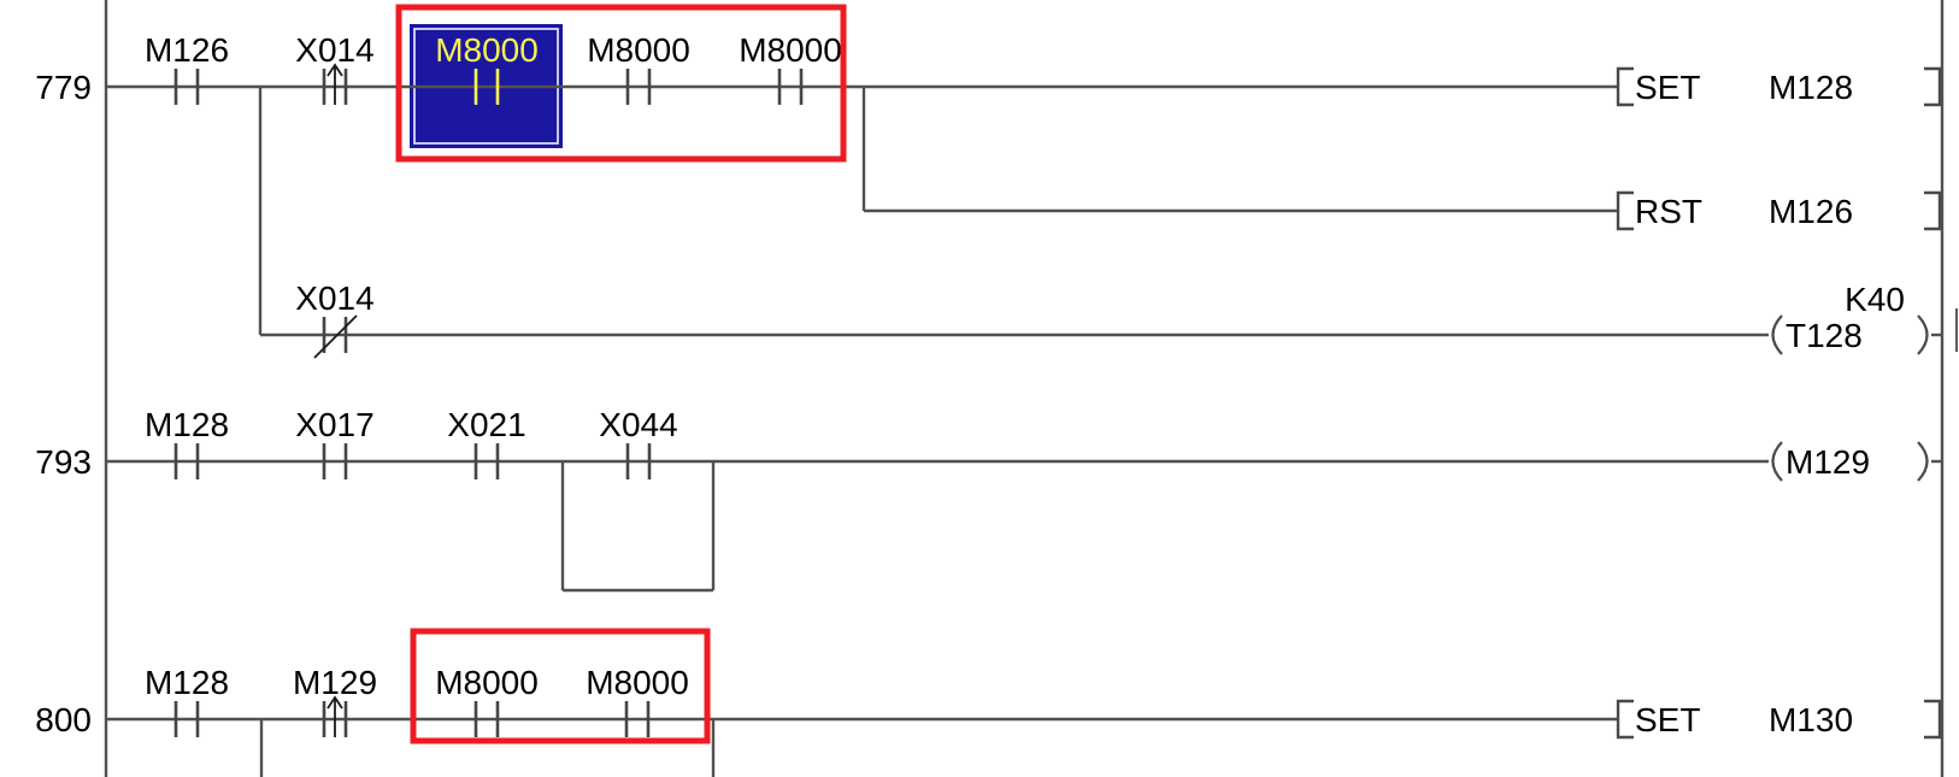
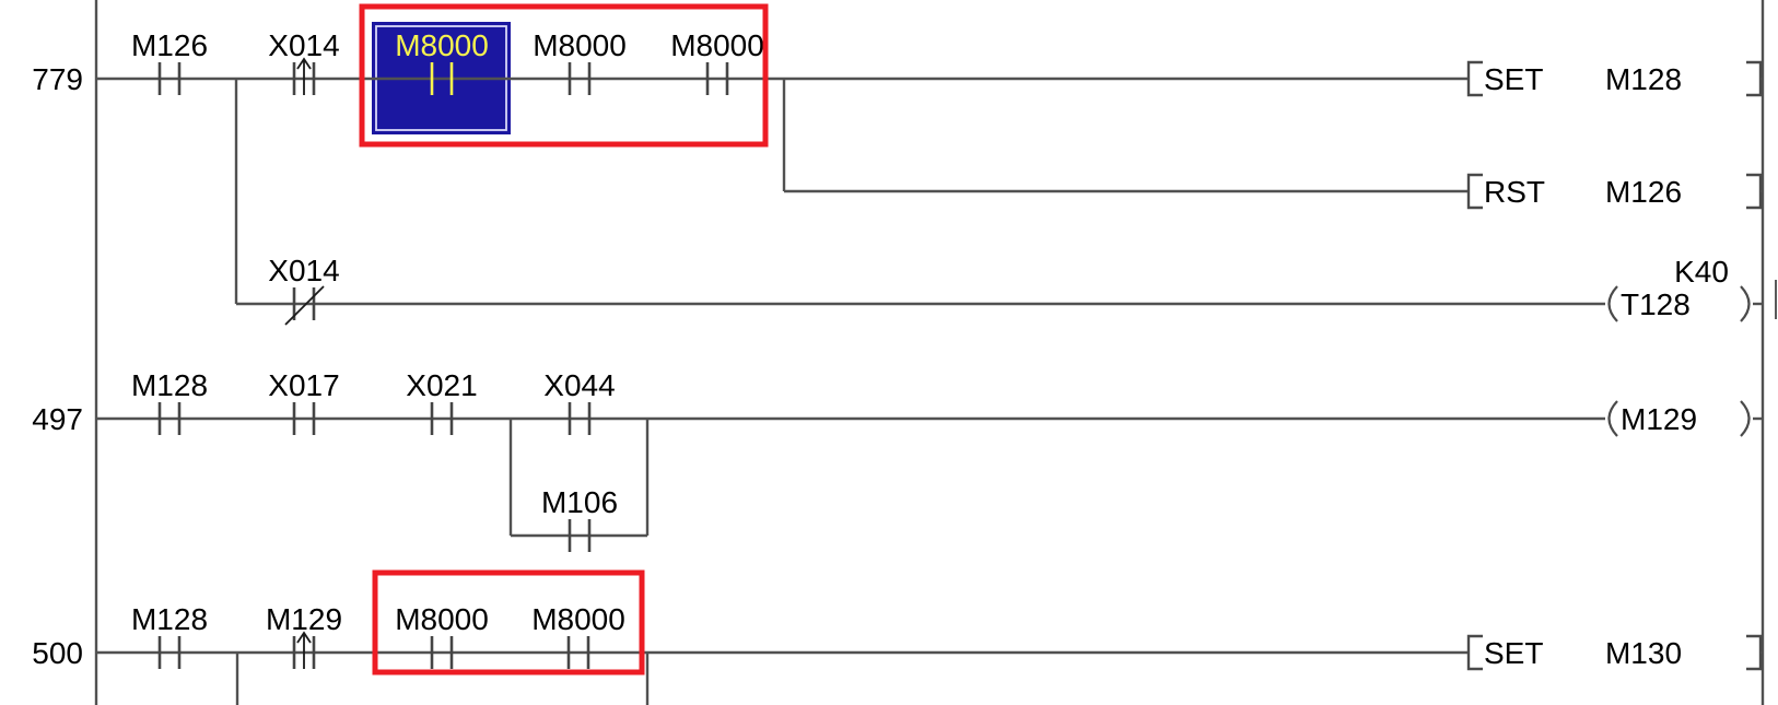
  779
  M126
  X014
  M8000
  M8000
  M8000
  SET
  M128
  RST
  M126
  X014
  K40
  T128
- 793
+ 497
  M128
  X017
  X021
  X044
+ M106
  M129
- 800
+ 500
  M128
  M129
  M8000
  M8000
  SET
  M130
